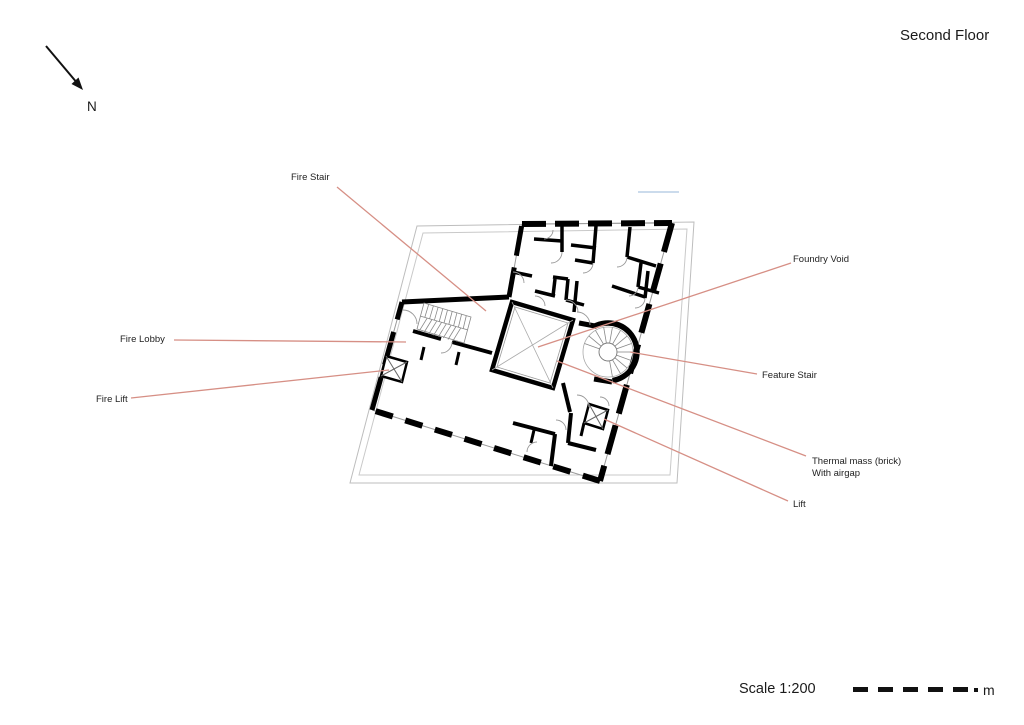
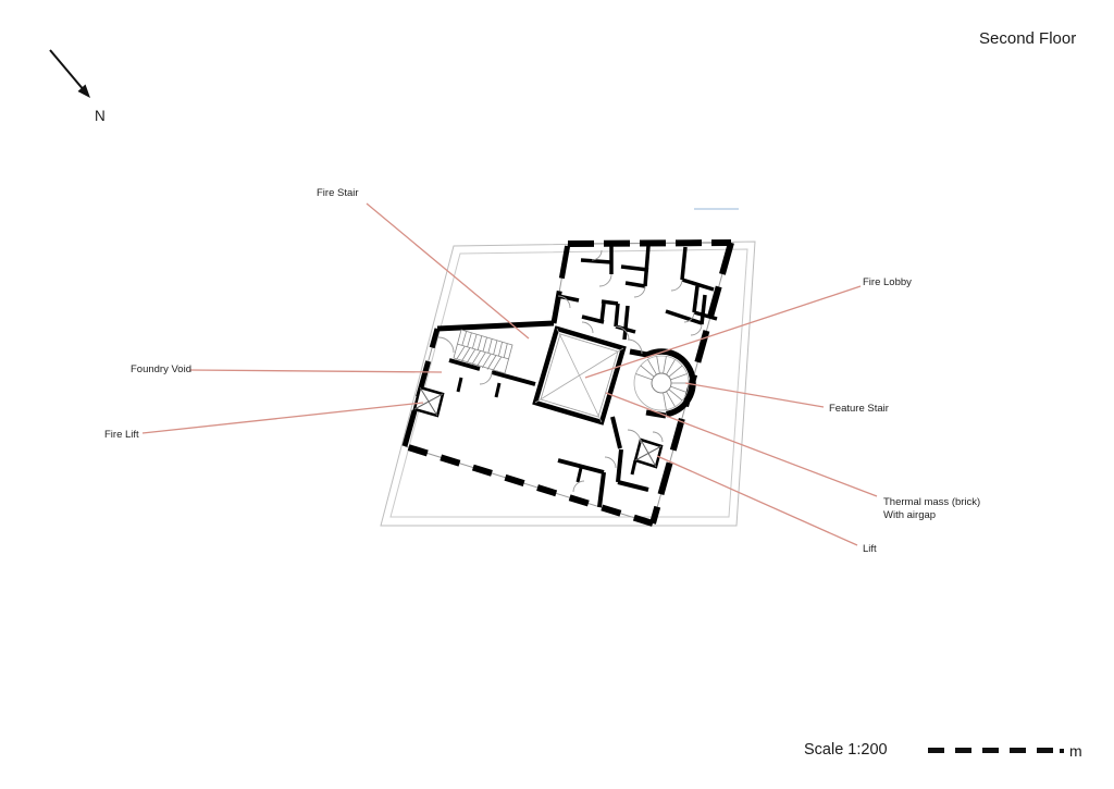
  Second Floor
  N
  Fire Stair
- Fire Lobby
+ Foundry Void
  Fire Lift
- Foundry Void
+ Fire Lobby
  Feature Stair
  Thermal mass (brick)
  With airgap
  Lift
  Scale 1:200
  m
